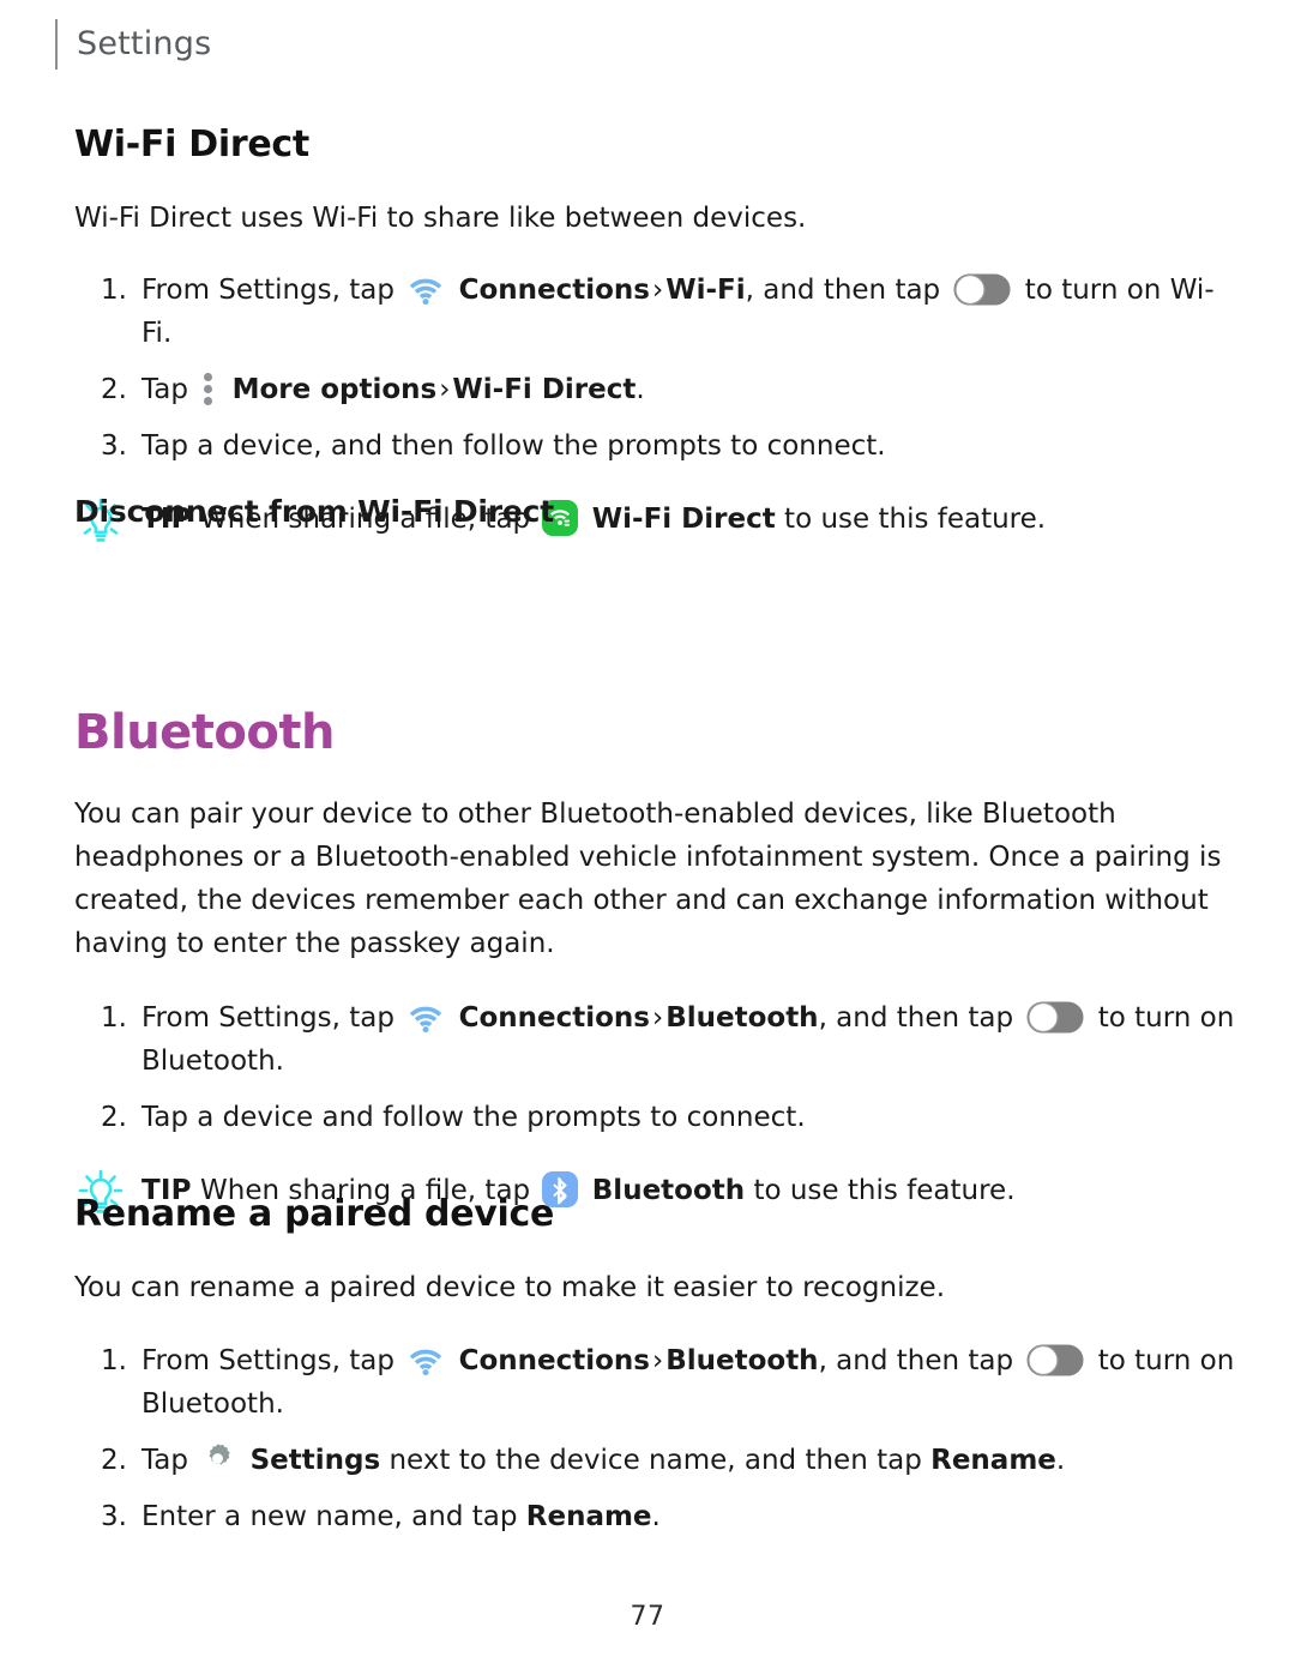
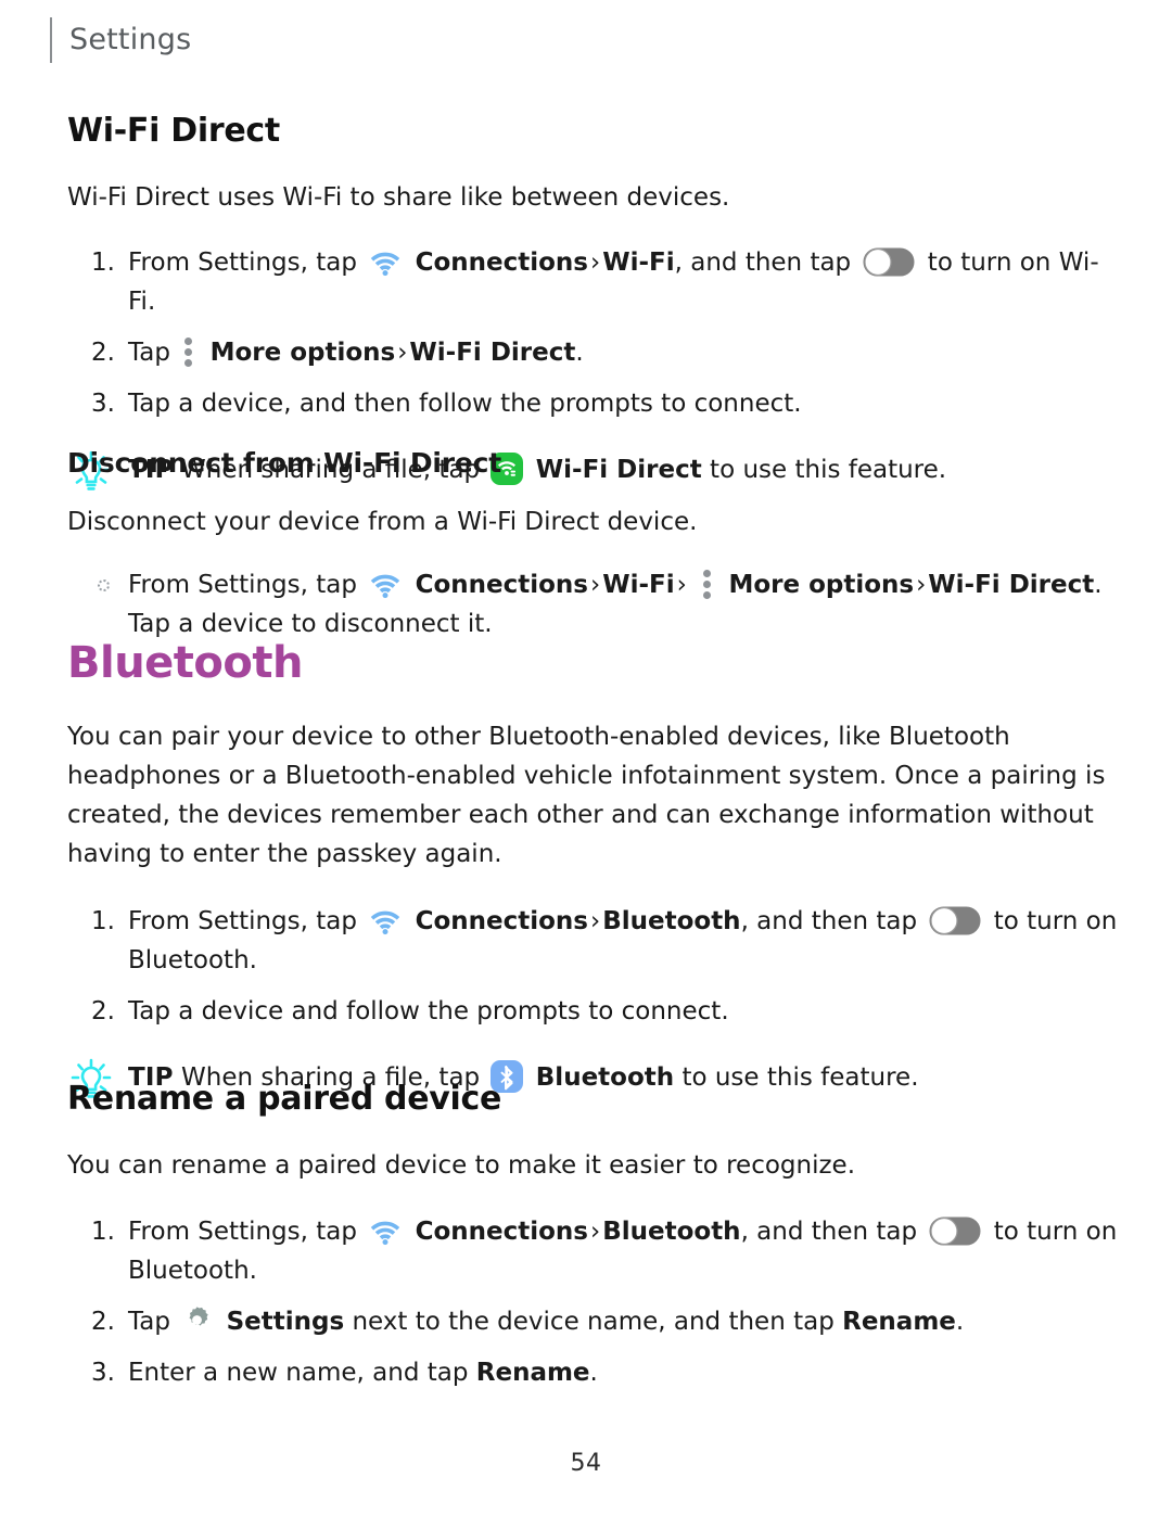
  Settings
  Wi-Fi Direct
  Wi-Fi Direct uses Wi-Fi to share like between devices.
  1.
  From Settings, tap Connections›Wi-Fi, and then tap to turn on Wi-Fi.
  2.
  Tap More options›Wi-Fi Direct.
  3.
  Tap a device, and then follow the prompts to connect.
  TIP When sharing a file, tap Wi-Fi Direct to use this feature.
  Disconnect from Wi-Fi Direct
+ Disconnect your device from a Wi-Fi Direct device.
+ From Settings, tap Connections›Wi-Fi› More options›Wi-Fi Direct. Tap a device to disconnect it.
  Bluetooth
  You can pair your device to other Bluetooth-enabled devices, like Bluetooth headphones or a Bluetooth-enabled vehicle infotainment system. Once a pairing is created, the devices remember each other and can exchange information without having to enter the passkey again.
  1.
  From Settings, tap Connections›Bluetooth, and then tap to turn on Bluetooth.
  2.
  Tap a device and follow the prompts to connect.
  TIP When sharing a file, tap Bluetooth to use this feature.
  Rename a paired device
  You can rename a paired device to make it easier to recognize.
  1.
  From Settings, tap Connections›Bluetooth, and then tap to turn on Bluetooth.
  2.
  Tap Settings next to the device name, and then tap Rename.
  3.
  Enter a new name, and tap Rename.
- 77
+ 54
